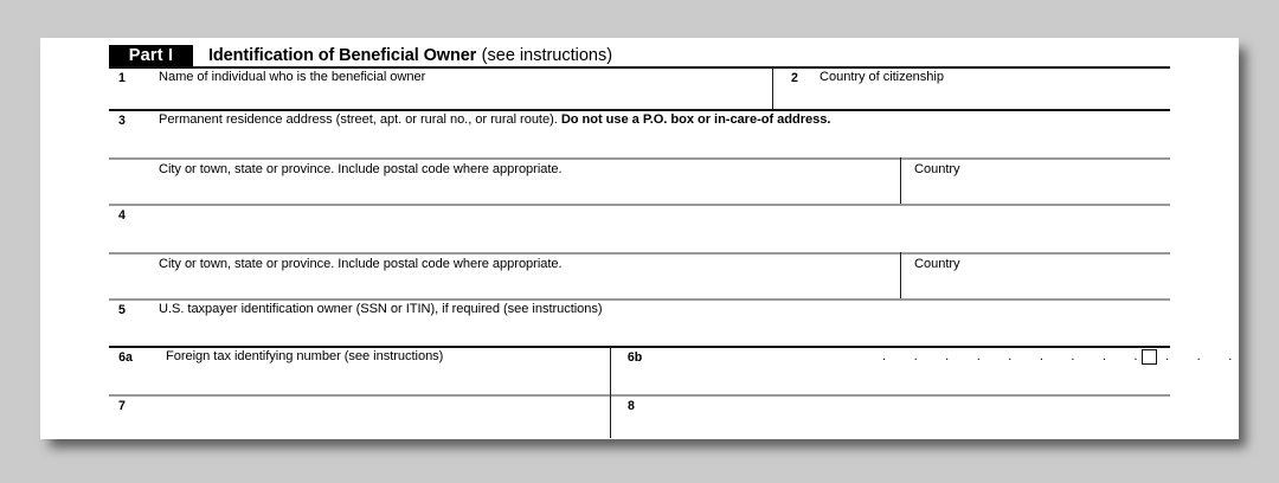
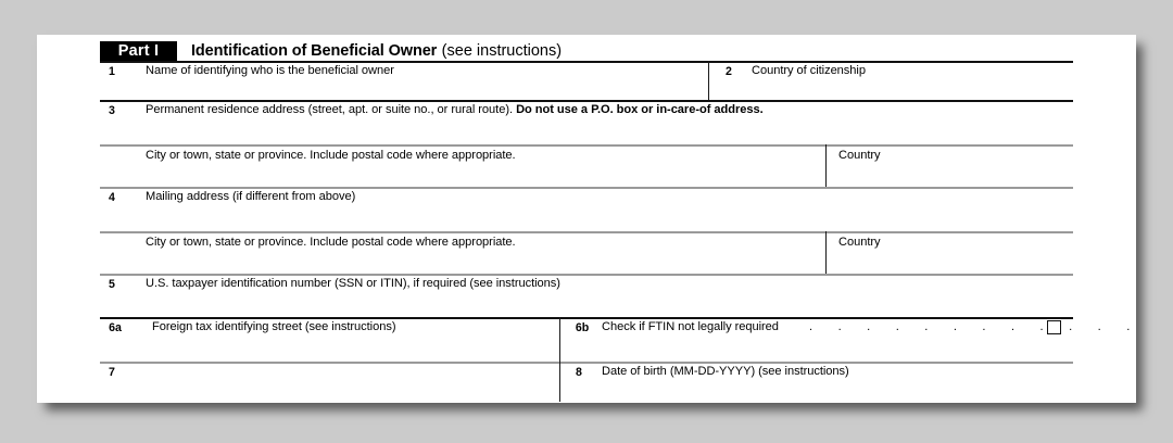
  Part I
  Identification of Beneficial Owner (see instructions)
  1
- Name of individual who is the beneficial owner
+ Name of identifying who is the beneficial owner
  2
  Country of citizenship
  3
- Permanent residence address (street, apt. or rural no., or rural route). Do not use a P.O. box or in-care-of address.
+ Permanent residence address (street, apt. or suite no., or rural route). Do not use a P.O. box or in-care-of address.
  City or town, state or province. Include postal code where appropriate.
  Country
  4
+ Mailing address (if different from above)
  City or town, state or province. Include postal code where appropriate.
  Country
  5
- U.S. taxpayer identification owner (SSN or ITIN), if required (see instructions)
+ U.S. taxpayer identification number (SSN or ITIN), if required (see instructions)
  6a
- Foreign tax identifying number (see instructions)
+ Foreign tax identifying street (see instructions)
  6b
+ Check if FTIN not legally required
  . . . . . . . . . . .
  7
  8
+ Date of birth (MM-DD-YYYY) (see instructions)
